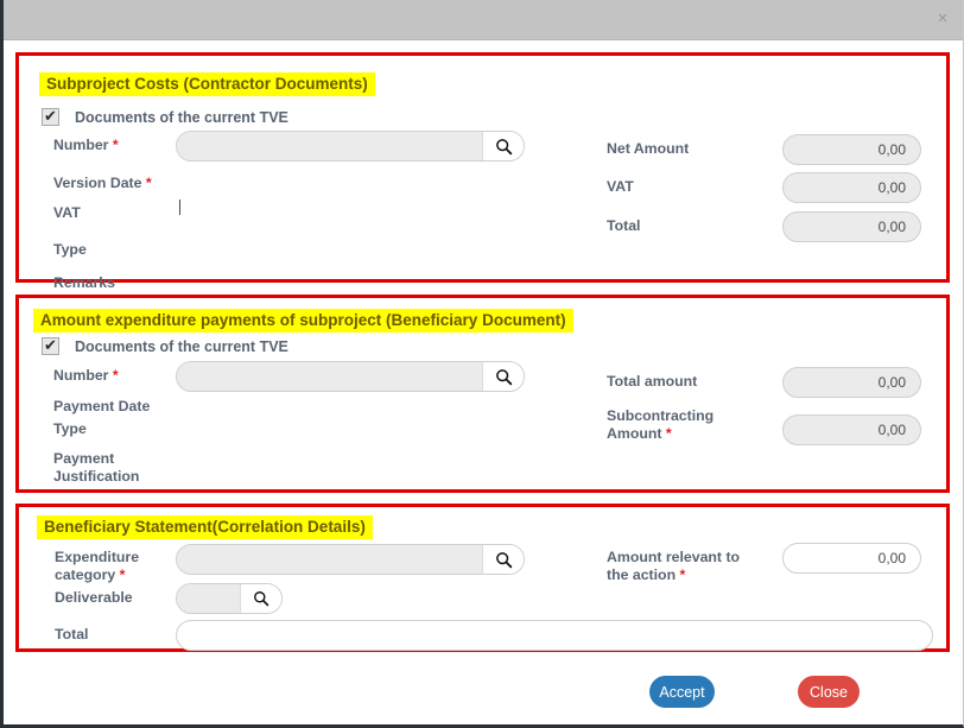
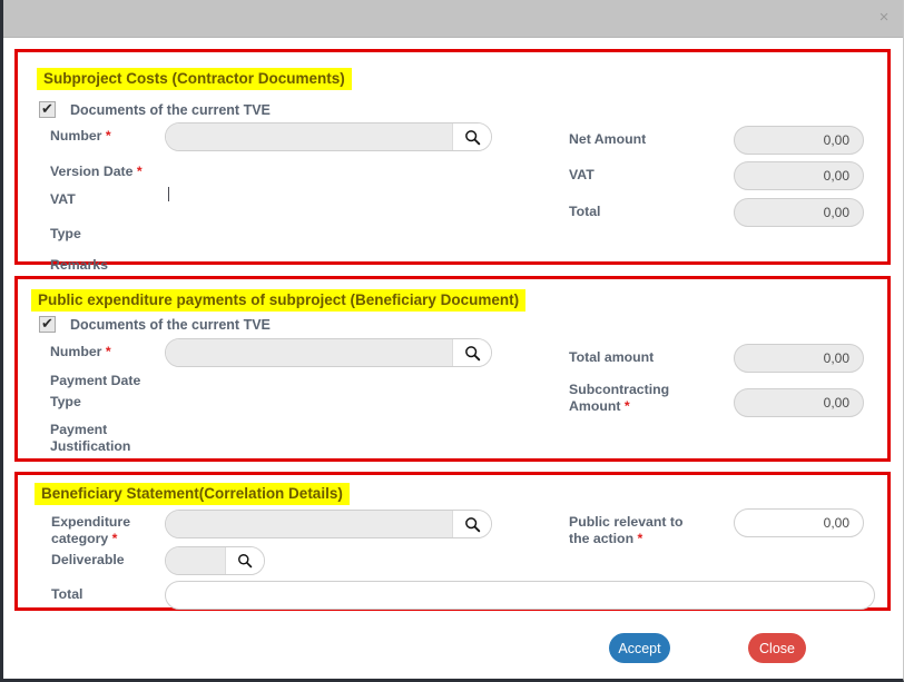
  ×
  Subproject Costs (Contractor Documents)
  Documents of the current TVE
  Number *
  Version Date *
  VAT
  Type
  Remarks
  Net Amount
  0,00
  VAT
  0,00
  Total
  0,00
- Amount expenditure payments of subproject (Beneficiary Document)
+ Public expenditure payments of subproject (Beneficiary Document)
  Documents of the current TVE
  Number *
  Payment Date
  Type
  Payment Justification
  Total amount
  0,00
  Subcontracting Amount *
  0,00
  Beneficiary Statement(Correlation Details)
  Expenditure category *
  Deliverable
  Total
- Amount relevant to the action *
+ Public relevant to the action *
  0,00
  Accept
  Close
